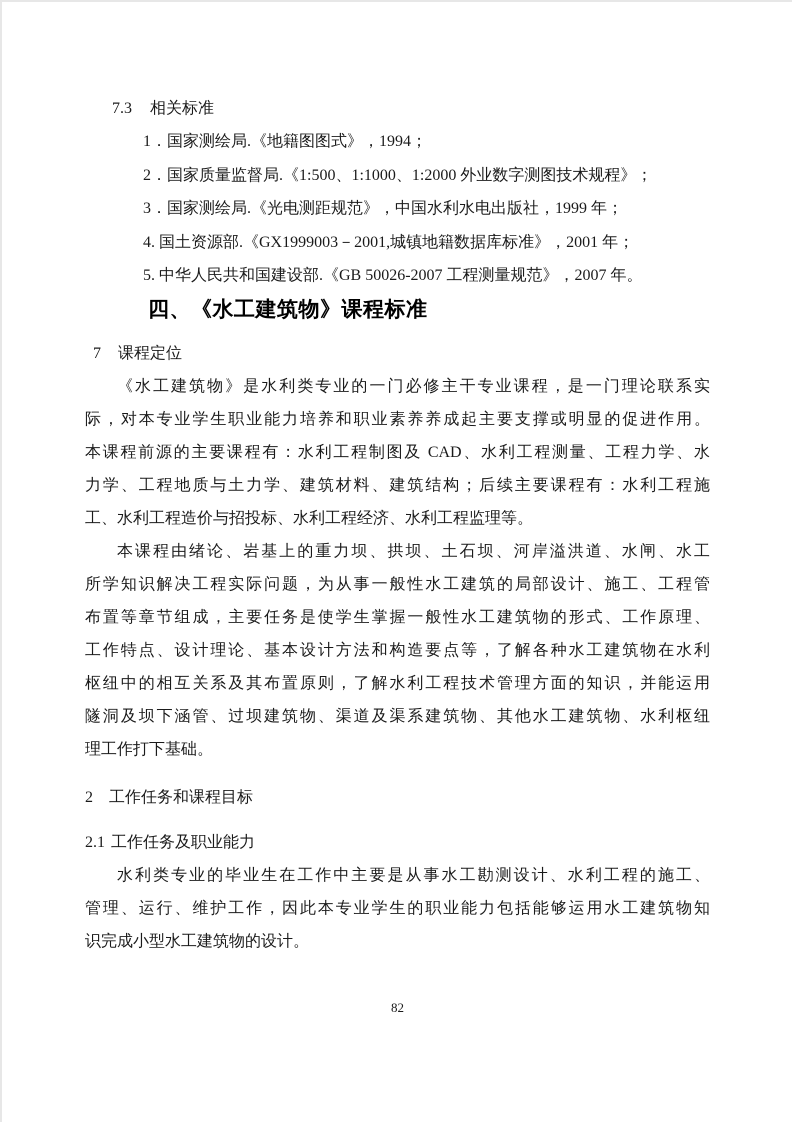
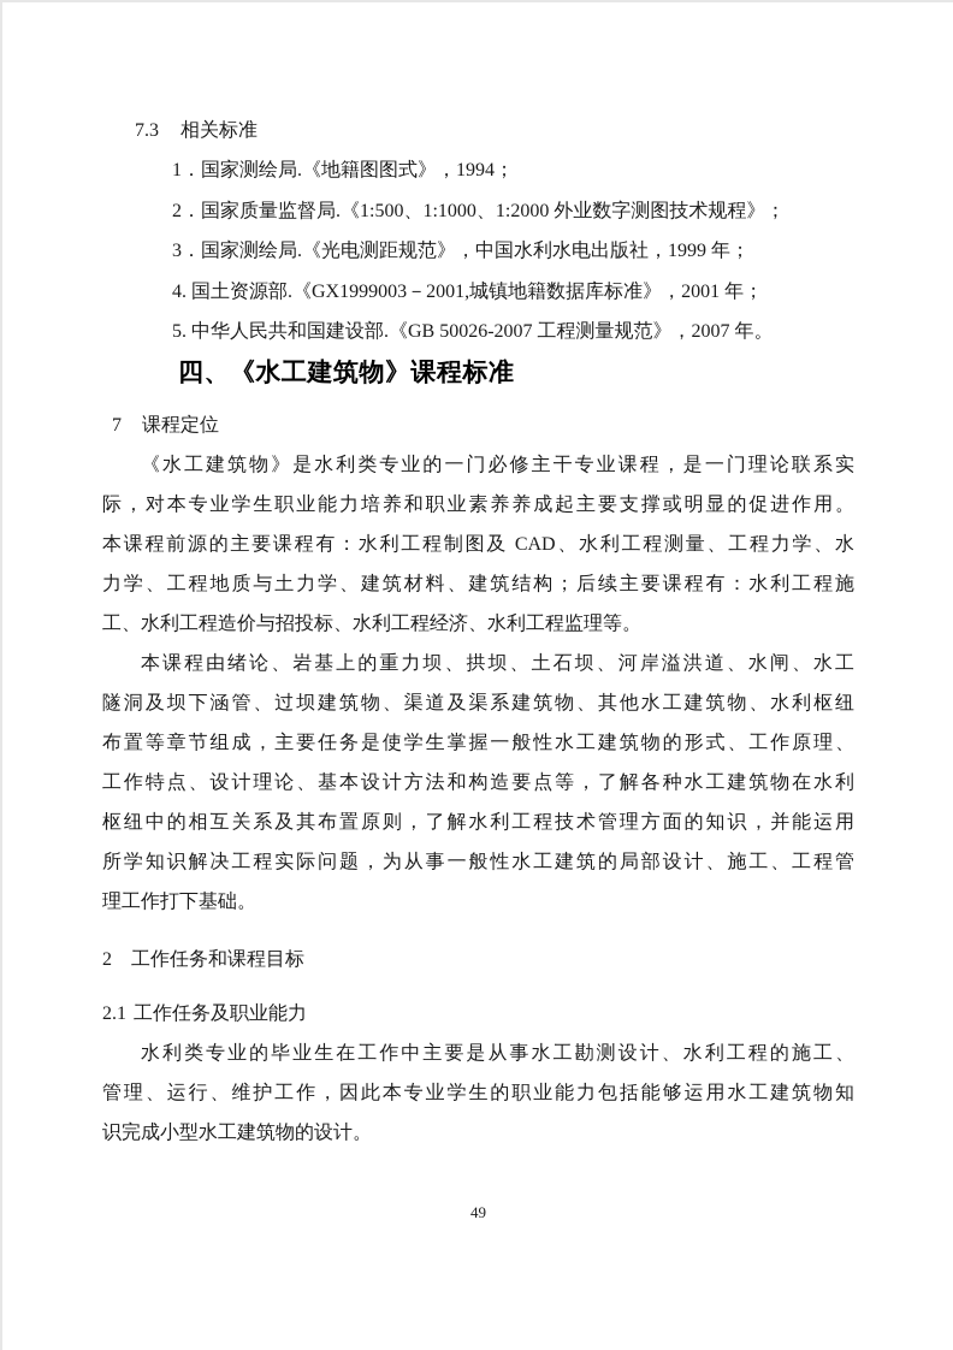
  7.3 相关标准
  1．国家测绘局.《地籍图图式》，1994；
  2．国家质量监督局.《1:500、1:1000、1:2000 外业数字测图技术规程》；
  3．国家测绘局.《光电测距规范》，中国水利水电出版社，1999 年；
  4. 国土资源部.《GX1999003－2001,城镇地籍数据库标准》，2001 年；
  5. 中华人民共和国建设部.《GB 50026-2007 工程测量规范》，2007 年。
  四、《水工建筑物》课程标准
  7 课程定位
  《水工建筑物》是水利类专业的一门必修主干专业课程，是一门理论联系实
  际，对本专业学生职业能力培养和职业素养养成起主要支撑或明显的促进作用。
  本课程前源的主要课程有：水利工程制图及 CAD、水利工程测量、工程力学、水
  力学、工程地质与土力学、建筑材料、建筑结构；后续主要课程有：水利工程施
  工、水利工程造价与招投标、水利工程经济、水利工程监理等。
  本课程由绪论、岩基上的重力坝、拱坝、土石坝、河岸溢洪道、水闸、水工
- 所学知识解决工程实际问题，为从事一般性水工建筑的局部设计、施工、工程管
+ 隧洞及坝下涵管、过坝建筑物、渠道及渠系建筑物、其他水工建筑物、水利枢纽
  布置等章节组成，主要任务是使学生掌握一般性水工建筑物的形式、工作原理、
  工作特点、设计理论、基本设计方法和构造要点等，了解各种水工建筑物在水利
  枢纽中的相互关系及其布置原则，了解水利工程技术管理方面的知识，并能运用
- 隧洞及坝下涵管、过坝建筑物、渠道及渠系建筑物、其他水工建筑物、水利枢纽
+ 所学知识解决工程实际问题，为从事一般性水工建筑的局部设计、施工、工程管
  理工作打下基础。
  2 工作任务和课程目标
  2.1 工作任务及职业能力
  水利类专业的毕业生在工作中主要是从事水工勘测设计、水利工程的施工、
  管理、运行、维护工作，因此本专业学生的职业能力包括能够运用水工建筑物知
  识完成小型水工建筑物的设计。
- 82
+ 49
